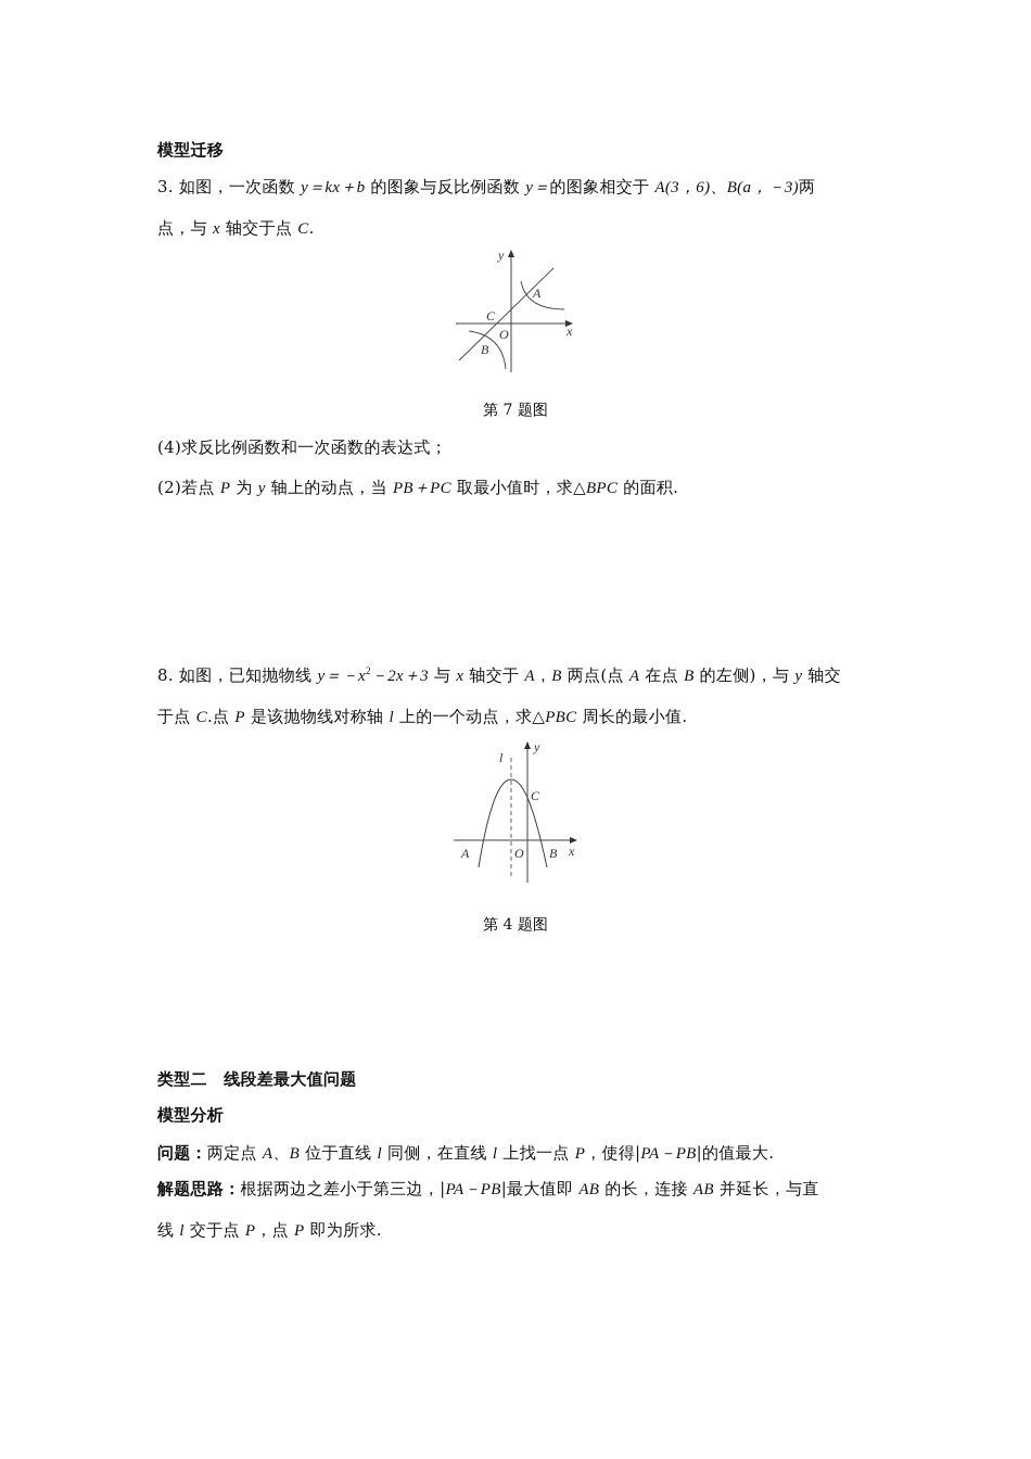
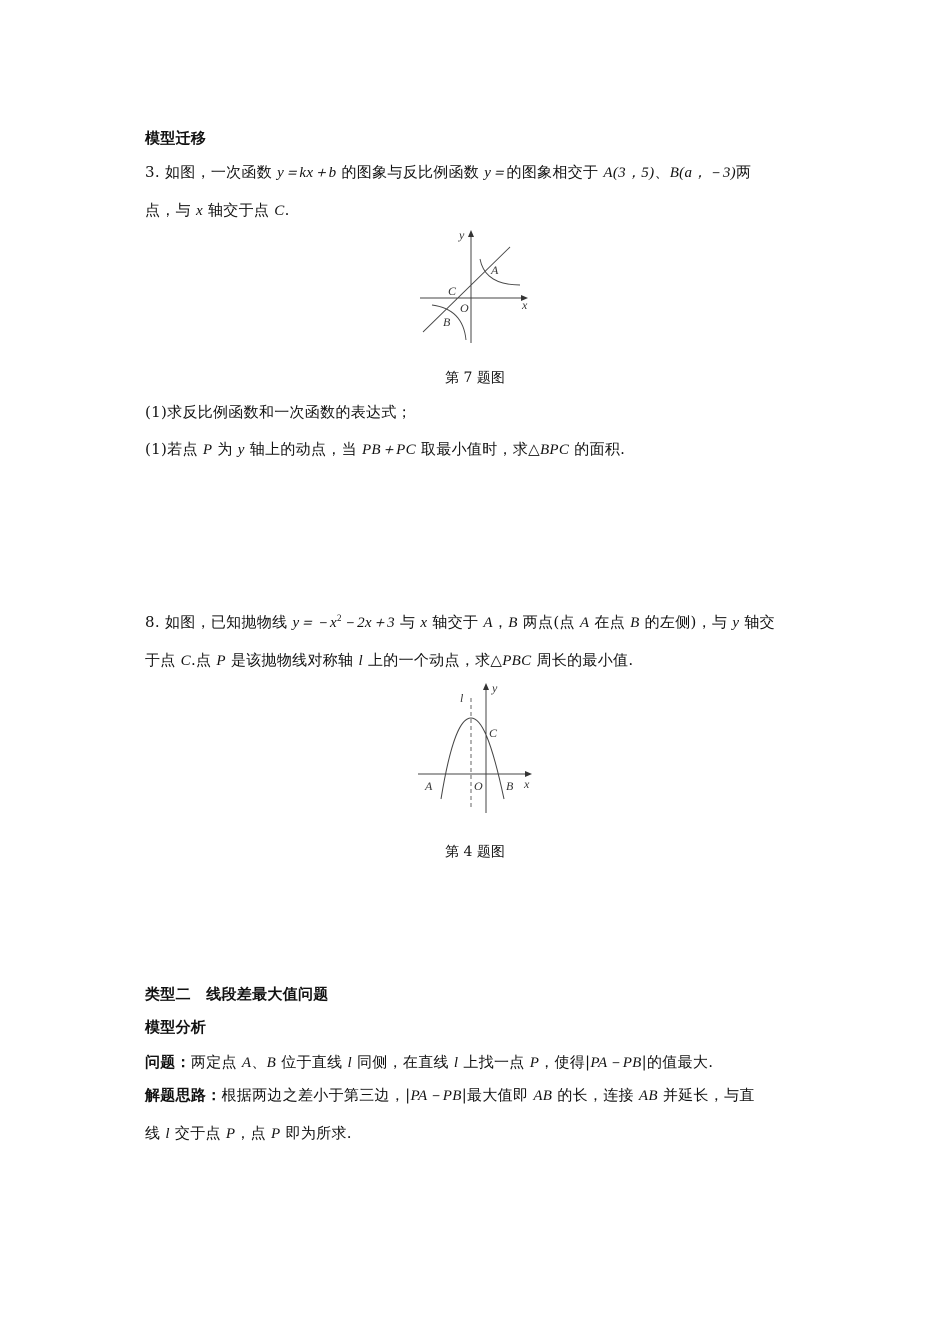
  模型迁移
- 3. 如图，一次函数 y＝kx＋b 的图象与反比例函数 y＝的图象相交于 A(3，6)、B(a，－3)两
+ 3. 如图，一次函数 y＝kx＋b 的图象与反比例函数 y＝的图象相交于 A(3，5)、B(a，－3)两
  点，与 x 轴交于点 C.
  y
  x
  A
  C
  O
  B
  第 7 题图
- (4)求反比例函数和一次函数的表达式；
+ (1)求反比例函数和一次函数的表达式；
- (2)若点 P 为 y 轴上的动点，当 PB＋PC 取最小值时，求△BPC 的面积.
+ (1)若点 P 为 y 轴上的动点，当 PB＋PC 取最小值时，求△BPC 的面积.
  8. 如图，已知抛物线 y＝－x2－2x＋3 与 x 轴交于 A，B 两点(点 A 在点 B 的左侧)，与 y 轴交
  于点 C.点 P 是该抛物线对称轴 l 上的一个动点，求△PBC 周长的最小值.
  l
  y
  C
  A
  O
  B
  x
  第 4 题图
  类型二 线段差最大值问题
  模型分析
  问题：两定点 A、B 位于直线 l 同侧，在直线 l 上找一点 P，使得|PA－PB|的值最大.
  解题思路：根据两边之差小于第三边，|PA－PB|最大值即 AB 的长，连接 AB 并延长，与直
  线 l 交于点 P，点 P 即为所求.
